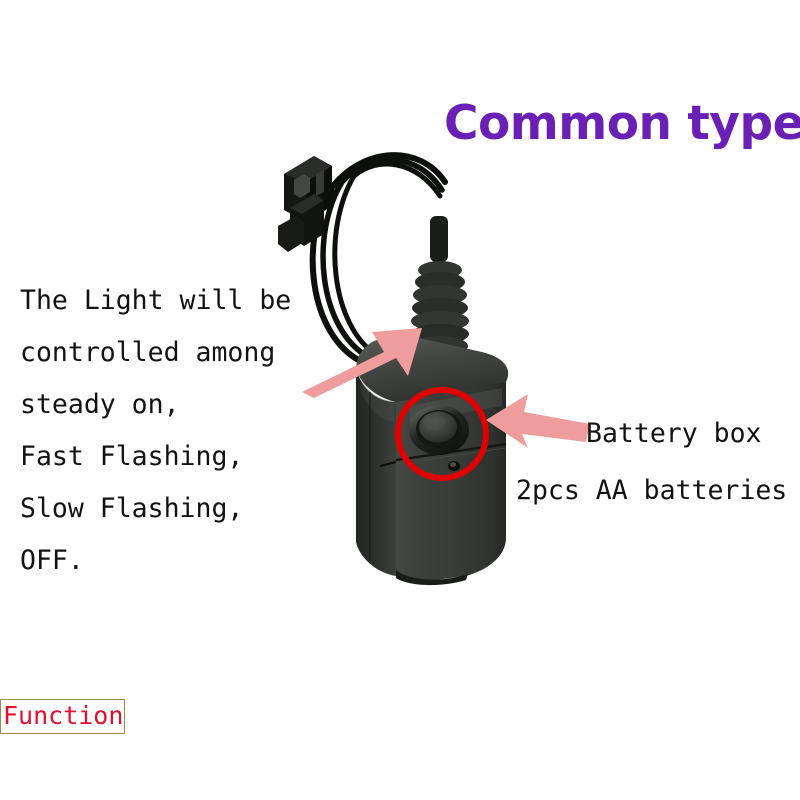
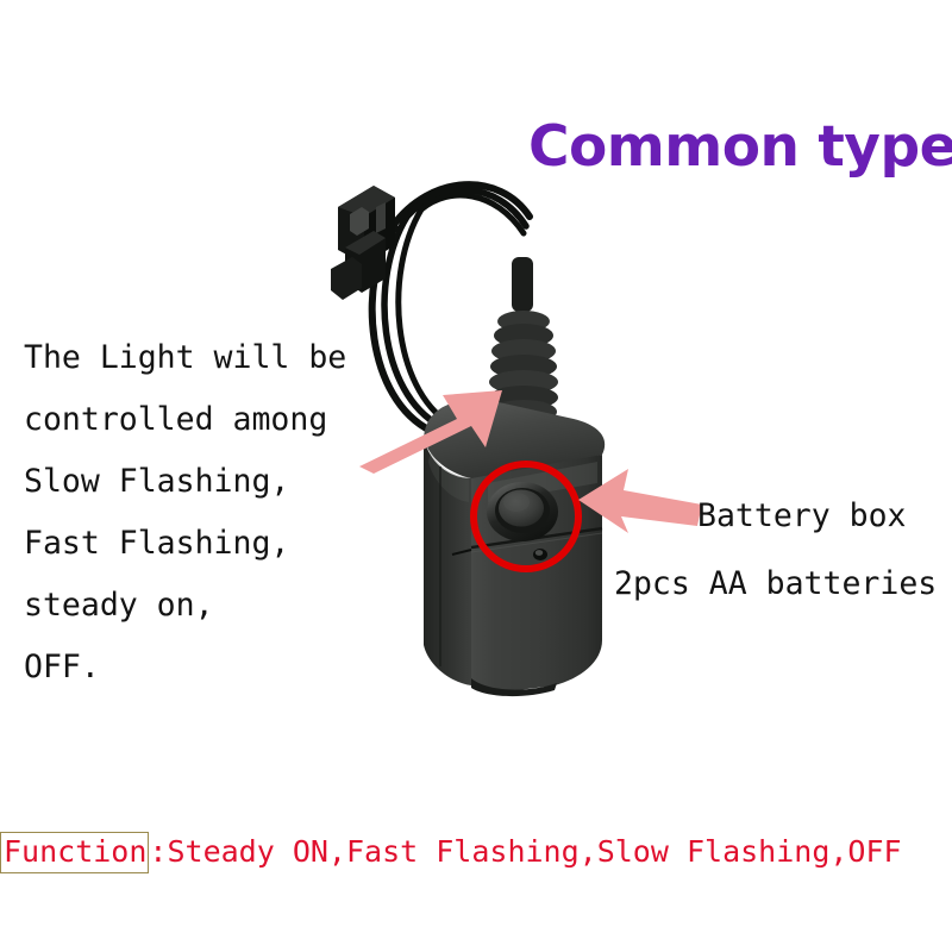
  Common type
  The Light will be
  controlled among
- steady on,
+ Slow Flashing,
  Fast Flashing,
- Slow Flashing,
+ steady on,
  OFF.
  Battery box
  2pcs AA batteries
  Function
+ :Steady ON,Fast Flashing,Slow Flashing,OFF
